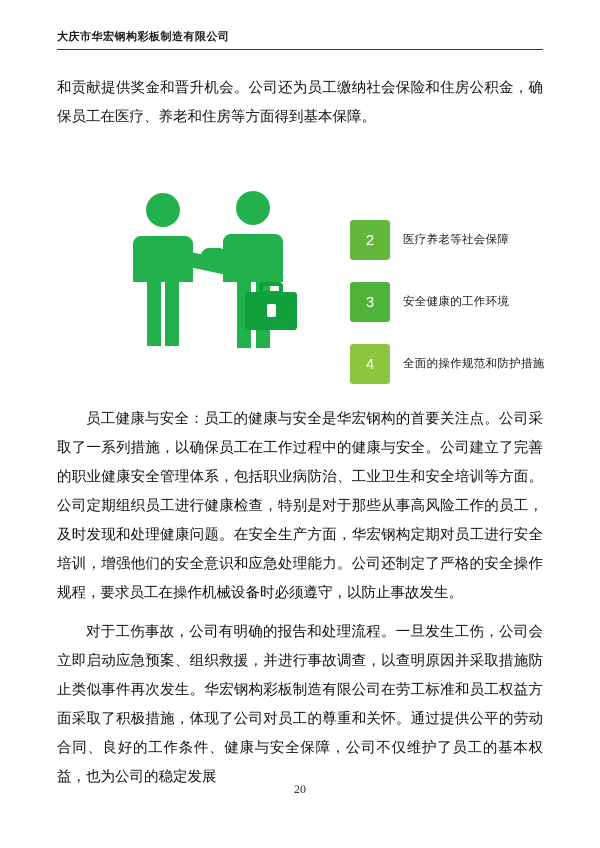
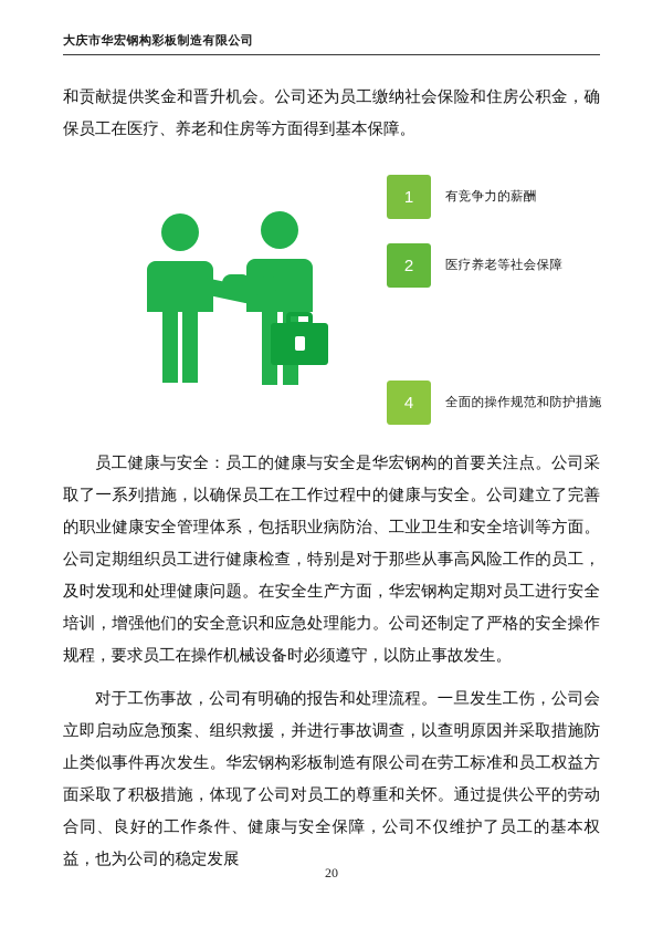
  大庆市华宏钢构彩板制造有限公司
  和贡献提供奖金和晋升机会。公司还为员工缴纳社会保险和住房公积金，确保员工在医疗、养老和住房等方面得到基本保障。
+ 1
+ 有竞争力的薪酬
  2
  医疗养老等社会保障
- 3
- 安全健康的工作环境
  4
  全面的操作规范和防护措施
  员工健康与安全：员工的健康与安全是华宏钢构的首要关注点。公司采取了一系列措施，以确保员工在工作过程中的健康与安全。公司建立了完善的职业健康安全管理体系，包括职业病防治、工业卫生和安全培训等方面。公司定期组织员工进行健康检查，特别是对于那些从事高风险工作的员工，及时发现和处理健康问题。在安全生产方面，华宏钢构定期对员工进行安全培训，增强他们的安全意识和应急处理能力。公司还制定了严格的安全操作规程，要求员工在操作机械设备时必须遵守，以防止事故发生。
  对于工伤事故，公司有明确的报告和处理流程。一旦发生工伤，公司会立即启动应急预案、组织救援，并进行事故调查，以查明原因并采取措施防止类似事件再次发生。华宏钢构彩板制造有限公司在劳工标准和员工权益方面采取了积极措施，体现了公司对员工的尊重和关怀。通过提供公平的劳动合同、良好的工作条件、健康与安全保障，公司不仅维护了员工的基本权益，也为公司的稳定发展
  20
